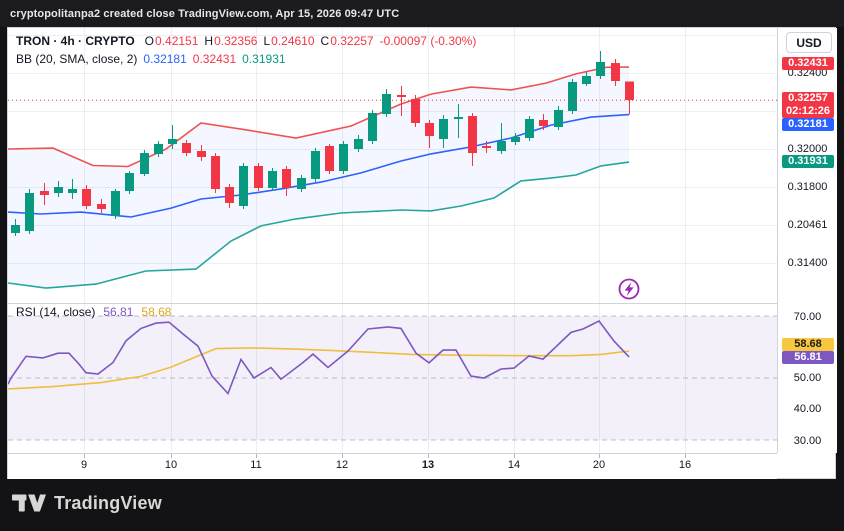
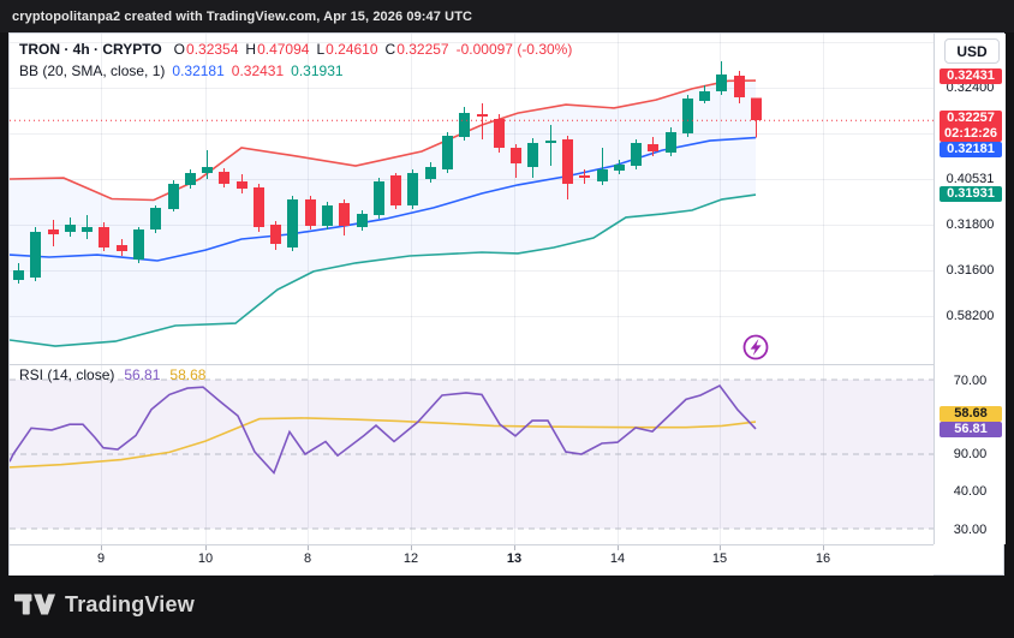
- cryptopolitanpa2 created close TradingView.com, Apr 15, 2026 09:47 UTC
+ cryptopolitanpa2 created with TradingView.com, Apr 15, 2026 09:47 UTC
  TRON · 4h · CRYPTO
  O
- 0.42151
+ 0.32354
  H
- 0.32356
+ 0.47094
  L
  0.24610
  C
  0.32257
  -0.00097 (-0.30%)
- BB (20, SMA, close, 2)
+ BB (20, SMA, close, 1)
  0.32181
  0.32431
  0.31931
  RSI (14, close)
  56.81
  58.68
  USD
  0.32400
- 0.32000
+ 0.40531
  0.31800
- 0.20461
+ 0.31600
- 0.31400
+ 0.58200
  70.00
- 50.00
+ 90.00
  40.00
  30.00
  0.32431
  0.32257
  02:12:26
  0.32181
  0.31931
  58.68
  56.81
  9
  10
- 11
+ 8
  12
  13
  14
- 20
+ 15
  16
  TradingView
